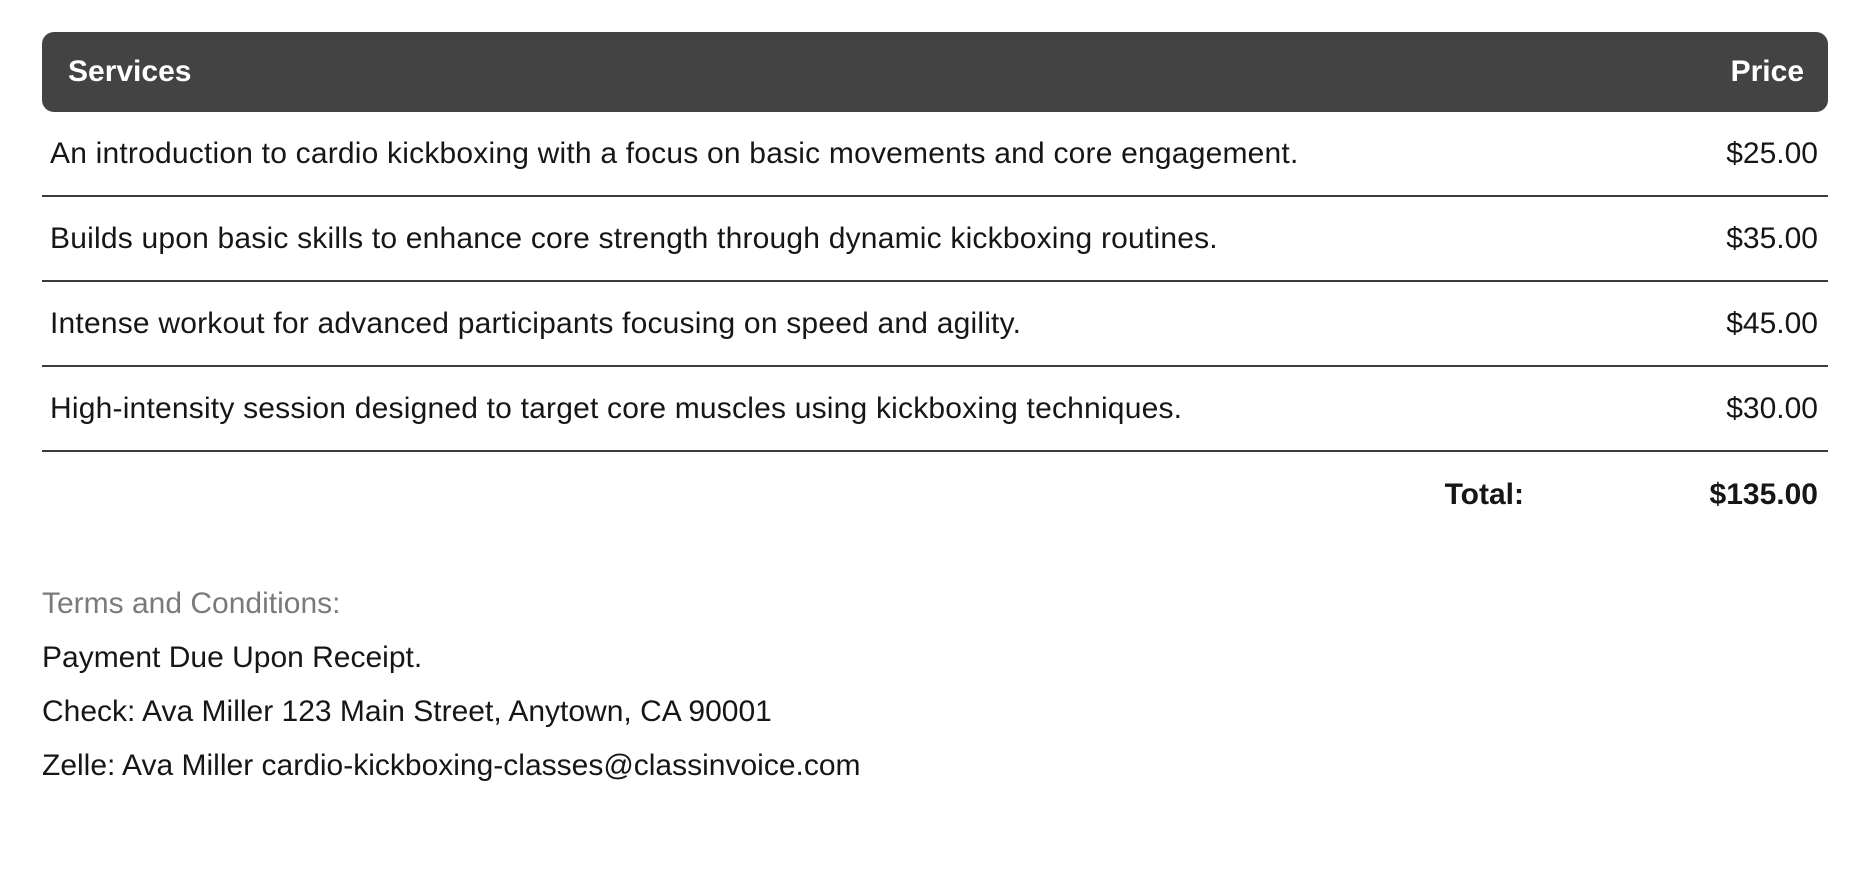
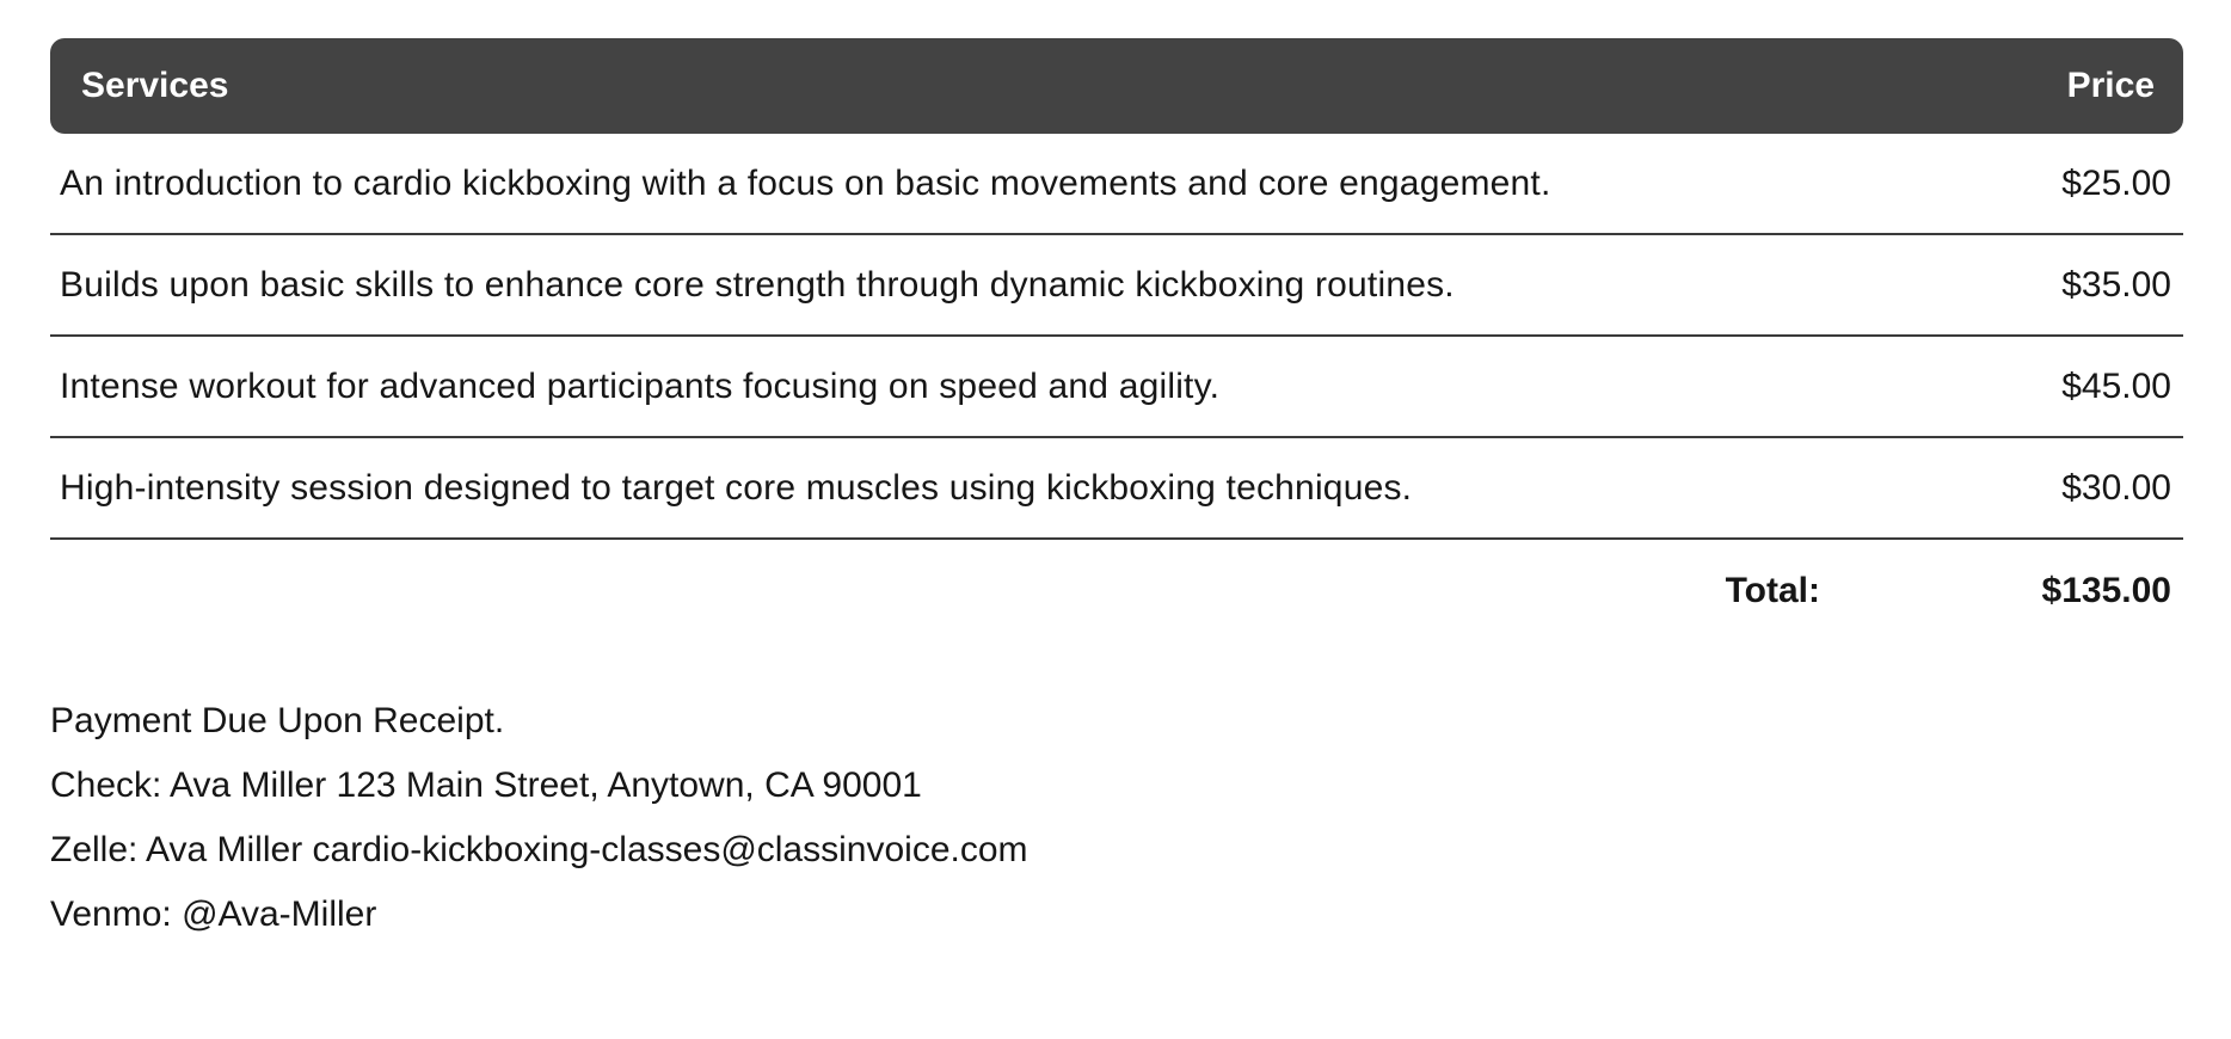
  Services	Price
  An introduction to cardio kickboxing with a focus on basic movements and core engagement.	$25.00
  Builds upon basic skills to enhance core strength through dynamic kickboxing routines.	$35.00
  Intense workout for advanced participants focusing on speed and agility.	$45.00
  High-intensity session designed to target core muscles using kickboxing techniques.	$30.00
  Total:	$135.00
- Terms and Conditions:
  Payment Due Upon Receipt.
  Check: Ava Miller 123 Main Street, Anytown, CA 90001
  Zelle: Ava Miller cardio-kickboxing-classes@classinvoice.com
+ Venmo: @Ava-Miller
